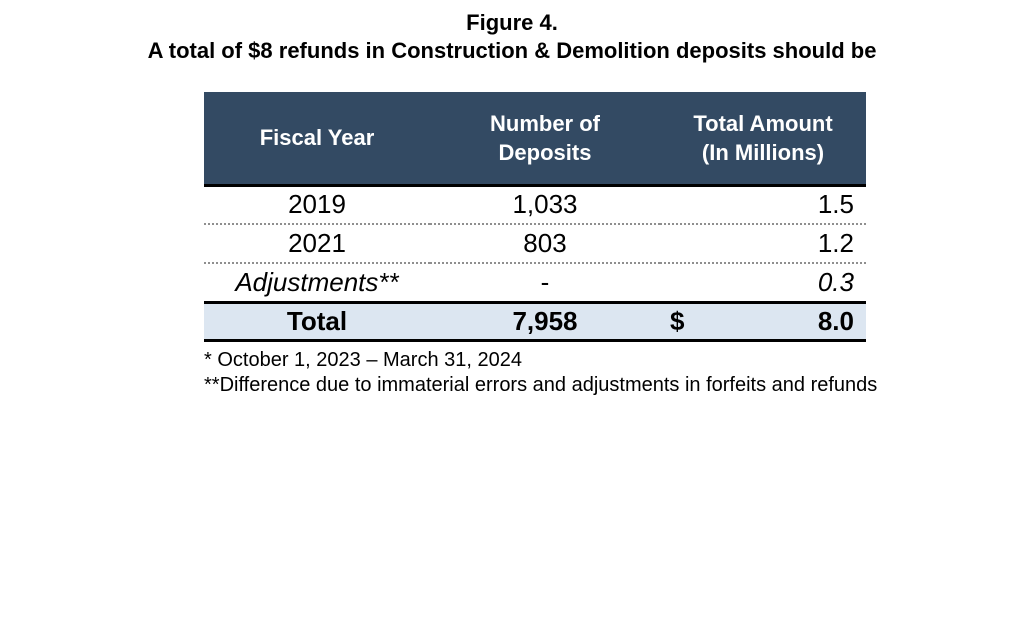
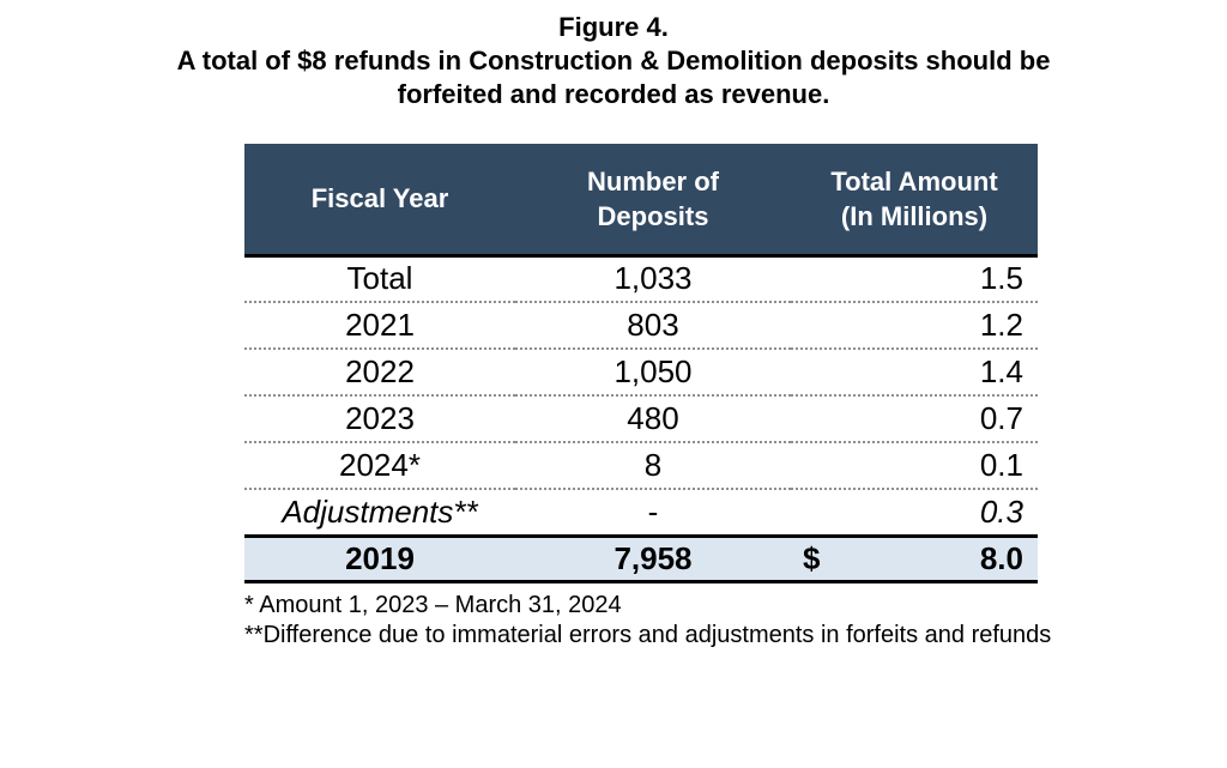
  Figure 4.
  A total of $8 refunds in Construction & Demolition deposits should be
+ forfeited and recorded as revenue.
  Fiscal Year	Number of Deposits	Total Amount (In Millions)
- 2019	1,033	1.5
+ Total	1,033	1.5
  2021	803	1.2
+ 2022	1,050	1.4
+ 2023	480	0.7
+ 2024*	8	0.1
  Adjustments**	-	0.3
- Total	7,958	$ 8.0
+ 2019	7,958	$ 8.0
- * October 1, 2023 – March 31, 2024
+ * Amount 1, 2023 – March 31, 2024
  **Difference due to immaterial errors and adjustments in forfeits and refunds
